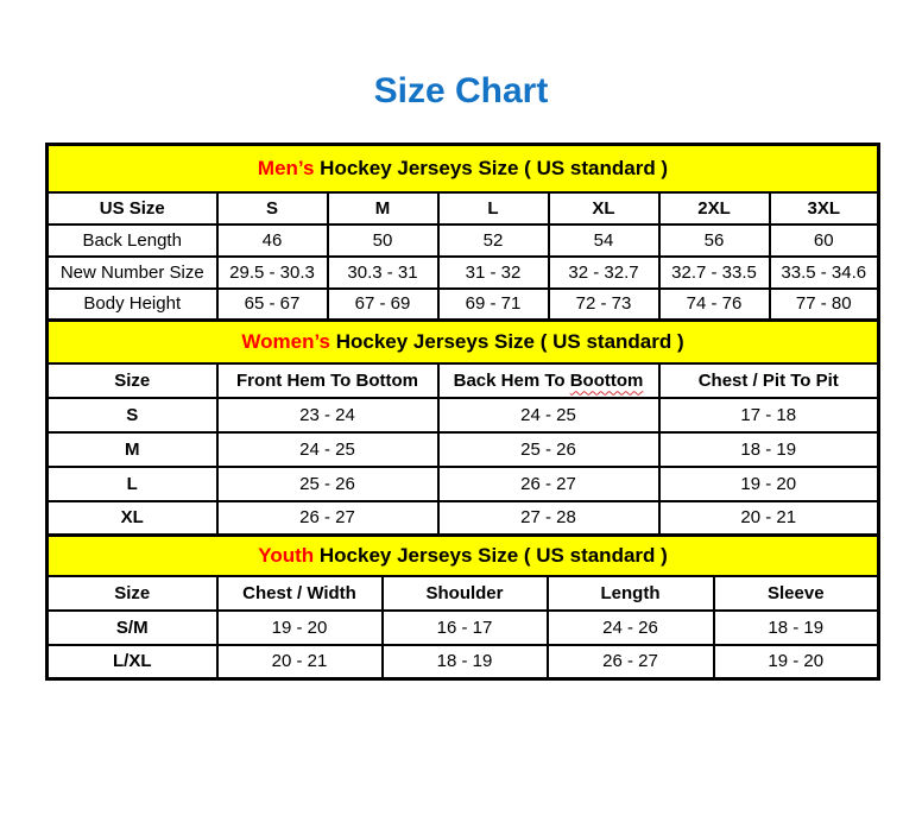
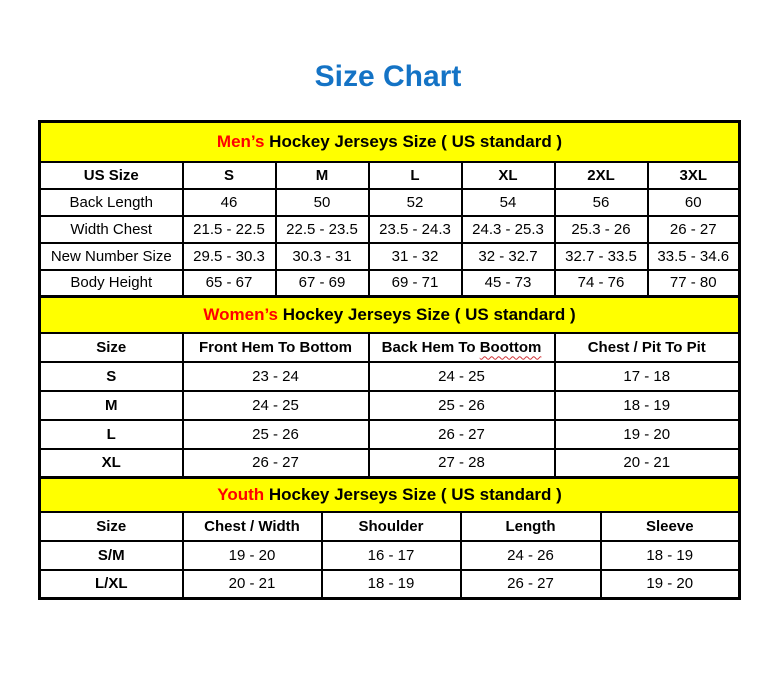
  Size Chart
  Men’s Hockey Jerseys Size ( US standard )
  US Size	S	M	L	XL	2XL	3XL
  Back Length	46	50	52	54	56	60
+ Width Chest	21.5 - 22.5	22.5 - 23.5	23.5 - 24.3	24.3 - 25.3	25.3 - 26	26 - 27
  New Number Size	29.5 - 30.3	30.3 - 31	31 - 32	32 - 32.7	32.7 - 33.5	33.5 - 34.6
- Body Height	65 - 67	67 - 69	69 - 71	72 - 73	74 - 76	77 - 80
+ Body Height	65 - 67	67 - 69	69 - 71	45 - 73	74 - 76	77 - 80
  Women’s Hockey Jerseys Size ( US standard )
  Size	Front Hem To Bottom	Back Hem To Boottom	Chest / Pit To Pit
  S	23 - 24	24 - 25	17 - 18
  M	24 - 25	25 - 26	18 - 19
  L	25 - 26	26 - 27	19 - 20
  XL	26 - 27	27 - 28	20 - 21
  Youth Hockey Jerseys Size ( US standard )
  Size	Chest / Width	Shoulder	Length	Sleeve
  S/M	19 - 20	16 - 17	24 - 26	18 - 19
  L/XL	20 - 21	18 - 19	26 - 27	19 - 20
